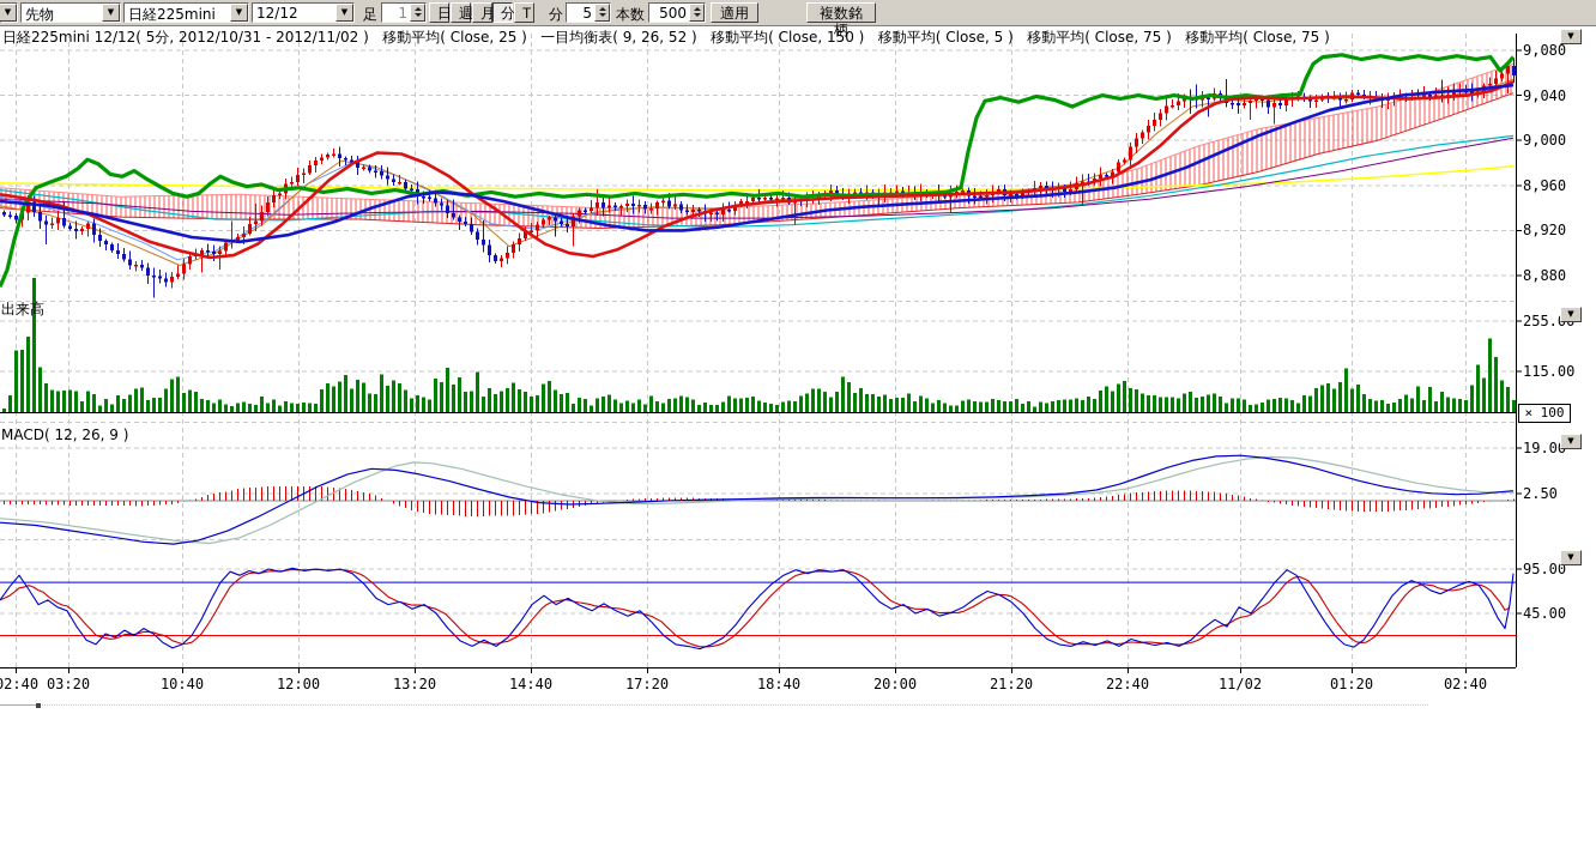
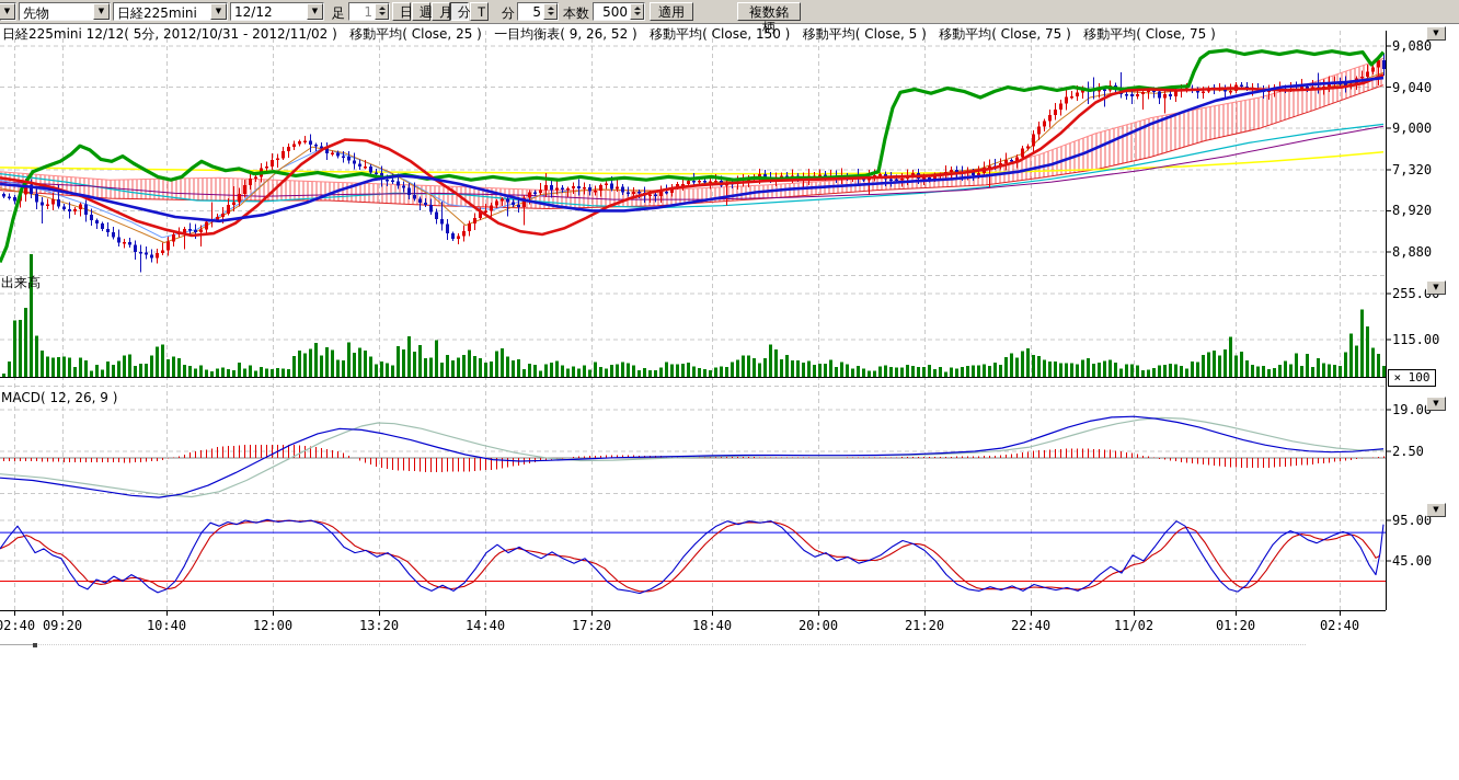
  ▼
  先物
  ▼
  日経225mini
  ▼
  12/12
  ▼
  足
  1
  日
  週
  月
  分
  T
  分
  5
  本数
  500
  適用
  複数銘柄
  日経225mini 12/12( 5分, 2012/10/31 - 2012/11/02 ) 移動平均( Close, 25 ) 一目均衡表( 9, 26, 52 ) 移動平均( Close, 10 ) 移動平均( Close, 5 ) 移動平均( Close, 75 ) 移動平均( Close, 75 )
  出来高
  MACD( 12, 26, 9 )
  9,080
  9,040
  9,000
- 8,960
+ 7,320
  8,920
  8,880
  115.00
  19.0
  2.50
  95.00
  45.00
  2:40
- 03:20
+ 09:20
  10:40
  12:00
  13:20
  14:40
  17:20
  18:40
  20:00
  21:20
  22:40
  11/02
  01:20
  02:40
  × 100
  ▼
  ▼
  ▼
  ▼
